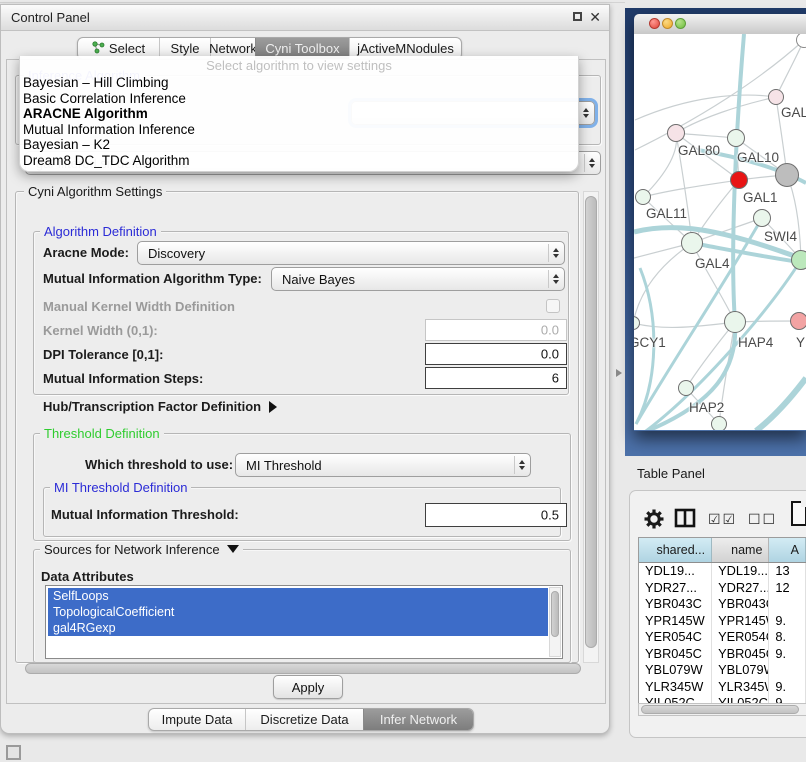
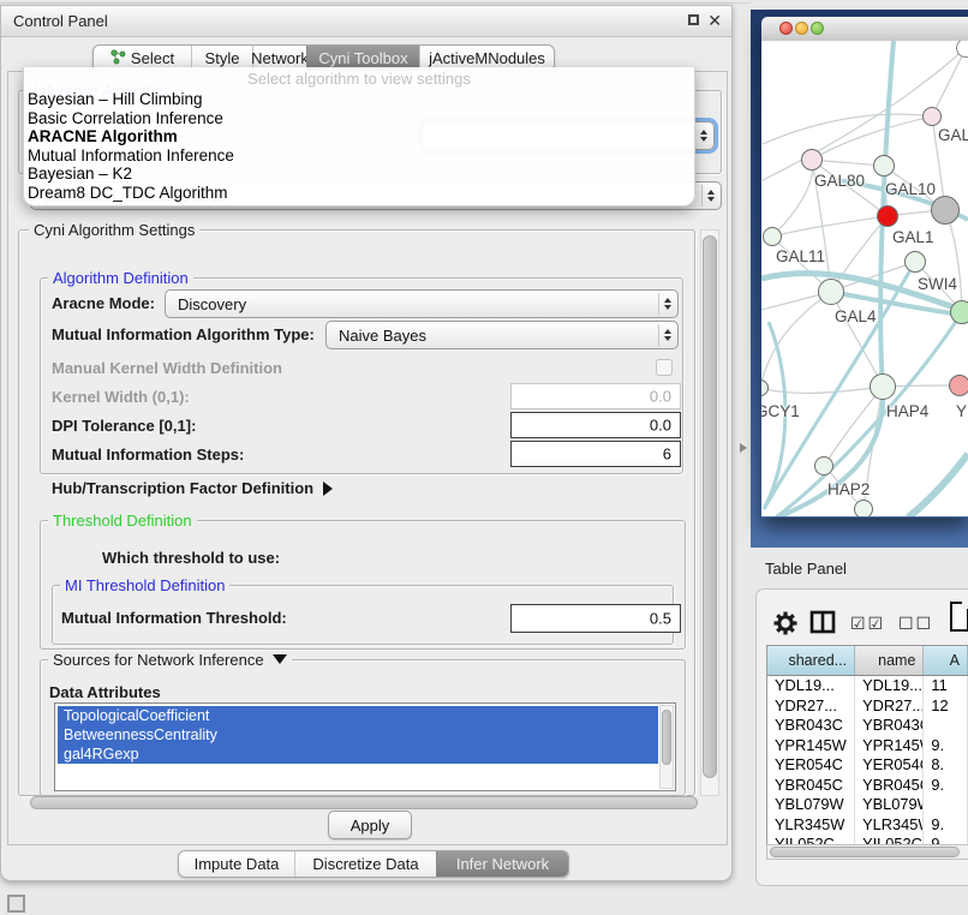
  Control Panel
  ✕
  Select
  Style
  Network
  Cyni Toolbox
  jActiveMNodules
  Cyni Algorithm Settings
  Algorithm Definition
  Aracne Mode:
  Discovery
  Mutual Information Algorithm Type:
  Naive Bayes
  Manual Kernel Width Definition
  Kernel Width (0,1):
  0.0
  DPI Tolerance [0,1]:
  0.0
  Mutual Information Steps:
  6
  Hub/Transcription Factor Definition
  Threshold Definition
  Which threshold to use:
- MI Threshold
  MI Threshold Definition
  Mutual Information Threshold:
  0.5
  Sources for Network Inference
  Data Attributes
- SelfLoops
  TopologicalCoefficient
+ BetweennessCentrality
  gal4RGexp
  Apply
  Impute Data
  Discretize Data
  Infer Network
  Select algorithm to view settings
  Bayesian – Hill Climbing
  Basic Correlation Inference
  ARACNE Algorithm
  Mutual Information Inference
  Bayesian – K2
  Dream8 DC_TDC Algorithm
  GAL
  GAL80
  GAL10
  GAL1
  GAL11
  GAL4
  SWI4
  GCY1
  HAP4
  Y
  HAP2
  Table Panel
  ☑☑
  ☐☐
  shared...
  name
  A
  YDL19...
  YDL19...
- 13
+ 11
  YDR27...
  YDR27...
  12
  YBR043C
  YBR043
  YPR145W
  YPR145
  9.
  YER054C
  YER054
  8.
  YBR045C
  YBR045
  9.
  YBL079W
  YBL079
  YLR345W
  YLR345
  9.
